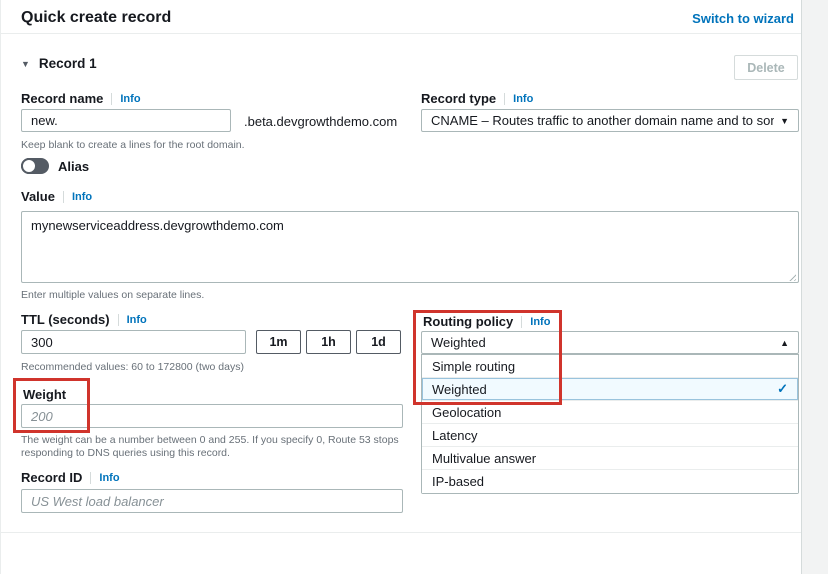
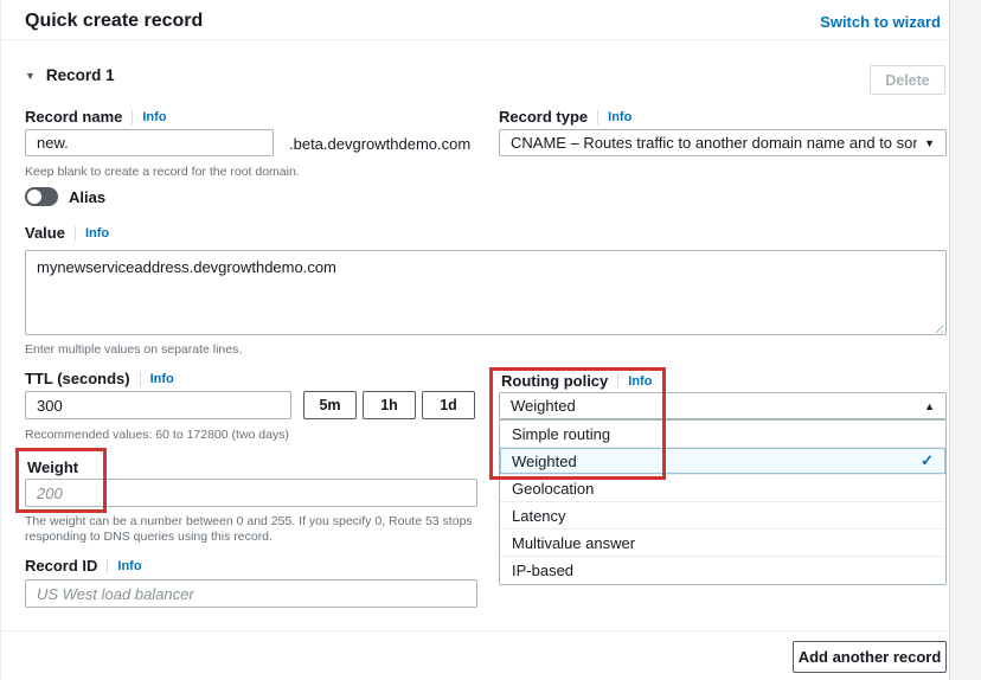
  Quick create record
  Switch to wizard
  ▼
  Record 1
  Delete
  Record name
  Info
  new.
  .beta.devgrowthdemo.com
- Keep blank to create a lines for the root domain.
+ Keep blank to create a record for the root domain.
  Record type
  Info
  CNAME – Routes traffic to another domain name and to so
  ▼
  Alias
  Value
  Info
  mynewserviceaddress.devgrowthdemo.com
  Enter multiple values on separate lines.
  TTL (seconds)
  Info
  300
- 1m
+ 5m
  1h
  1d
  Recommended values: 60 to 172800 (two days)
  Routing policy
  Info
  Weighted
  ▲
  Simple routing
  Weighted
  ✓
  Geolocation
  Latency
  Multivalue answer
  IP-based
  Weight
  200
  The weight can be a number between 0 and 255. If you specify 0, Route 53 stops responding to DNS queries using this record.
  Record ID
  Info
  US West load balancer
+ Add another record
